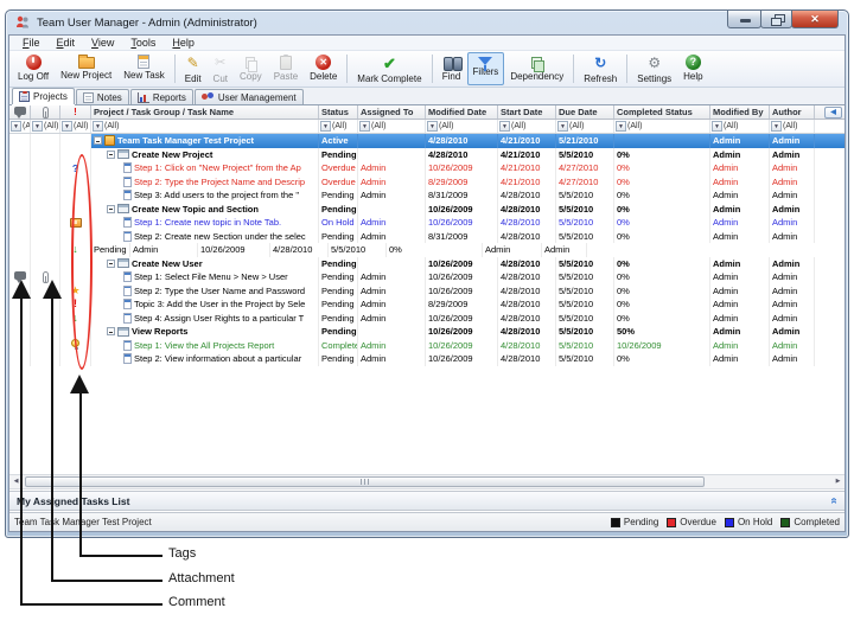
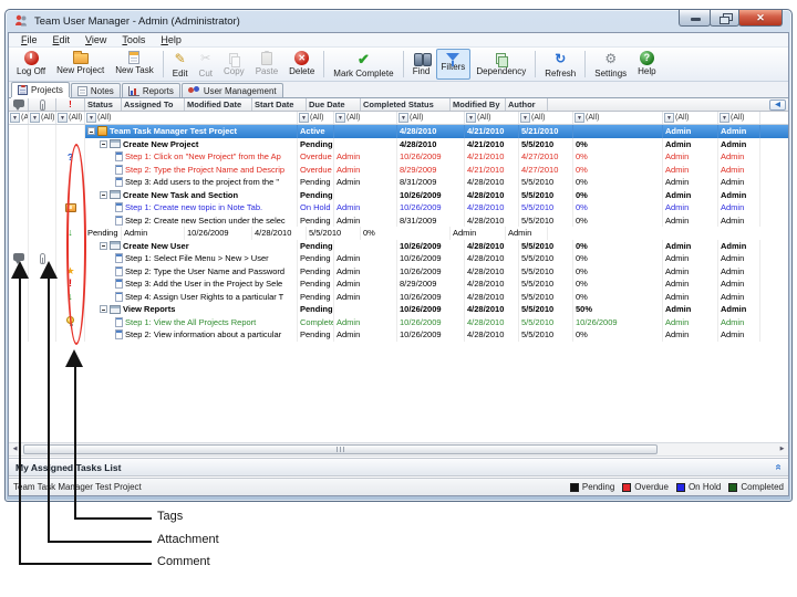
  Team User Manager - Admin (Administrator)
  File
  Edit
  View
  Tools
  Help
  Log Off
  New Project
  New Task
  ✎
  Edit
  ✂
  Cut
  Copy
  Paste
  Delete
  ✔
  Mark Complete
  Find
  Filters
  Dependency
  ↻
  Refresh
  ⚙
  Settings
  Help
  Projects
  Notes
  Reports
  User Management
  !
- Project / Task Group / Task Name
  Status
  Assigned To
  Modified Date
  Start Date
  Due Date
  Completed Status
  Modified By
  Author
  Team Task Manager Test Project
  Active
  4/28/2010
  4/21/2010
  5/21/2010
  Admin
  Admin
  Create New Project
  Pending
  4/28/2010
  4/21/2010
  5/5/2010
  0%
  Admin
  Admin
  ?
  Step 1: Click on "New Project" from the Ap
  Overdue
  Admin
  10/26/2009
  4/21/2010
  4/27/2010
  0%
  Admin
  Admin
  Step 2: Type the Project Name and Descrip
  Overdue
  Admin
  8/29/2009
  4/21/2010
  4/27/2010
  0%
  Admin
  Admin
  Step 3: Add users to the project from the "
  Pending
  Admin
  8/31/2009
  4/28/2010
  5/5/2010
  0%
  Admin
  Admin
- Create New Topic and Section
+ Create New Task and Section
  Pending
  10/26/2009
  4/28/2010
  5/5/2010
  0%
  Admin
  Admin
  Step 1: Create new topic in Note Tab.
  On Hold
  Admin
  10/26/2009
  4/28/2010
  5/5/2010
  0%
  Admin
  Admin
  Step 2: Create new Section under the selec
  Pending
  Admin
  8/31/2009
  4/28/2010
  5/5/2010
  0%
  Admin
  Admin
  ↓
  Pending
  Admin
  10/26/2009
  4/28/2010
  5/5/2010
  0%
  Admin
  Admin
  Create New User
  Pending
  10/26/2009
  4/28/2010
  5/5/2010
  0%
  Admin
  Admin
  Step 1: Select File Menu > New > User
  Pending
  Admin
  10/26/2009
  4/28/2010
  5/5/2010
  0%
  Admin
  Admin
  ★
  Step 2: Type the User Name and Password
  Pending
  Admin
  10/26/2009
  4/28/2010
  5/5/2010
  0%
  Admin
  Admin
  !
- Topic 3: Add the User in the Project by Sele
+ Step 3: Add the User in the Project by Sele
  Pending
  Admin
  8/29/2009
  4/28/2010
  5/5/2010
  0%
  Admin
  Admin
  ↓
  Step 4: Assign User Rights to a particular T
  Pending
  Admin
  10/26/2009
  4/28/2010
  5/5/2010
  0%
  Admin
  Admin
  View Reports
  Pending
  10/26/2009
  4/28/2010
  5/5/2010
  50%
  Admin
  Admin
  Step 1: View the All Projects Report
  Complete
  Admin
  10/26/2009
  4/28/2010
  5/5/2010
  10/26/2009
  Admin
  Admin
  Step 2: View information about a particular
  Pending
  Admin
  10/26/2009
  4/28/2010
  5/5/2010
  0%
  Admin
  Admin
  y Assgned Tasks List
  Tam Tak Manager Test Project
  Pending
  Overdue
  On Hold
  Completed
  Tags
  Attachment
  Comment
